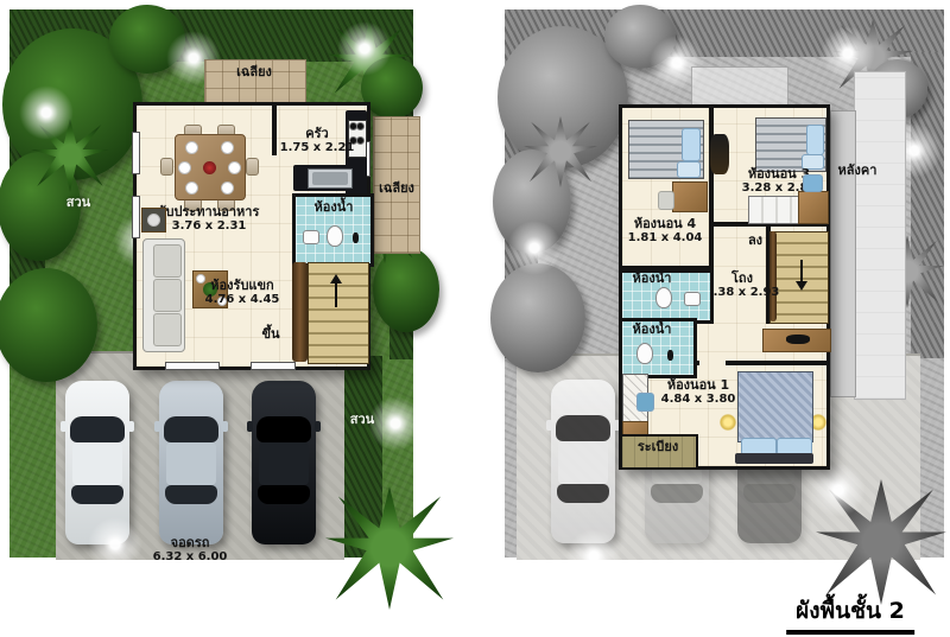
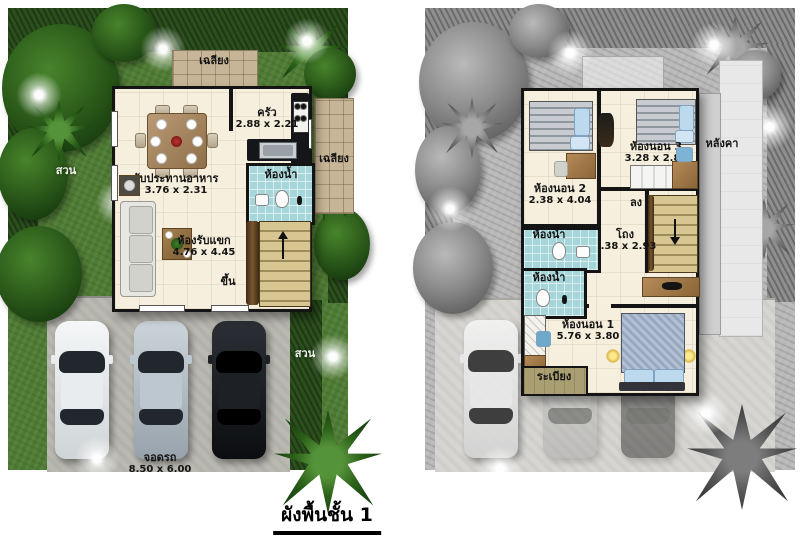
  สวน
  จอดรถ
- 6.32 x 6.00
+ 8.50 x 6.00
  เฉลียง
  เฉลียง
  ครัว
- 1.75 x 2.21
+ 2.88 x 2.21
  ห้องน้ำ
  ขึ้น
  บประทานอาหาร
  3.76 x 2.31
  ห้องรับแขก
  4.76 x 4.45
+ ผังพื้นชั้น 1
  หลังคา
- ห้องนอน 4
+ ห้องนอน 2
- 1.81 x 4.04
+ 2.38 x 4.04
  ห้องนอน
  3.28 x 2.
  ลง
  โถง
  .38 x 2.93
  ห้องน้ำ
  ห้องน้ำ
  ห้องนอน 1
- 4.84 x 3.80
+ 5.76 x 3.80
  ระเบียง
- ผังพื้นชั้น 2
